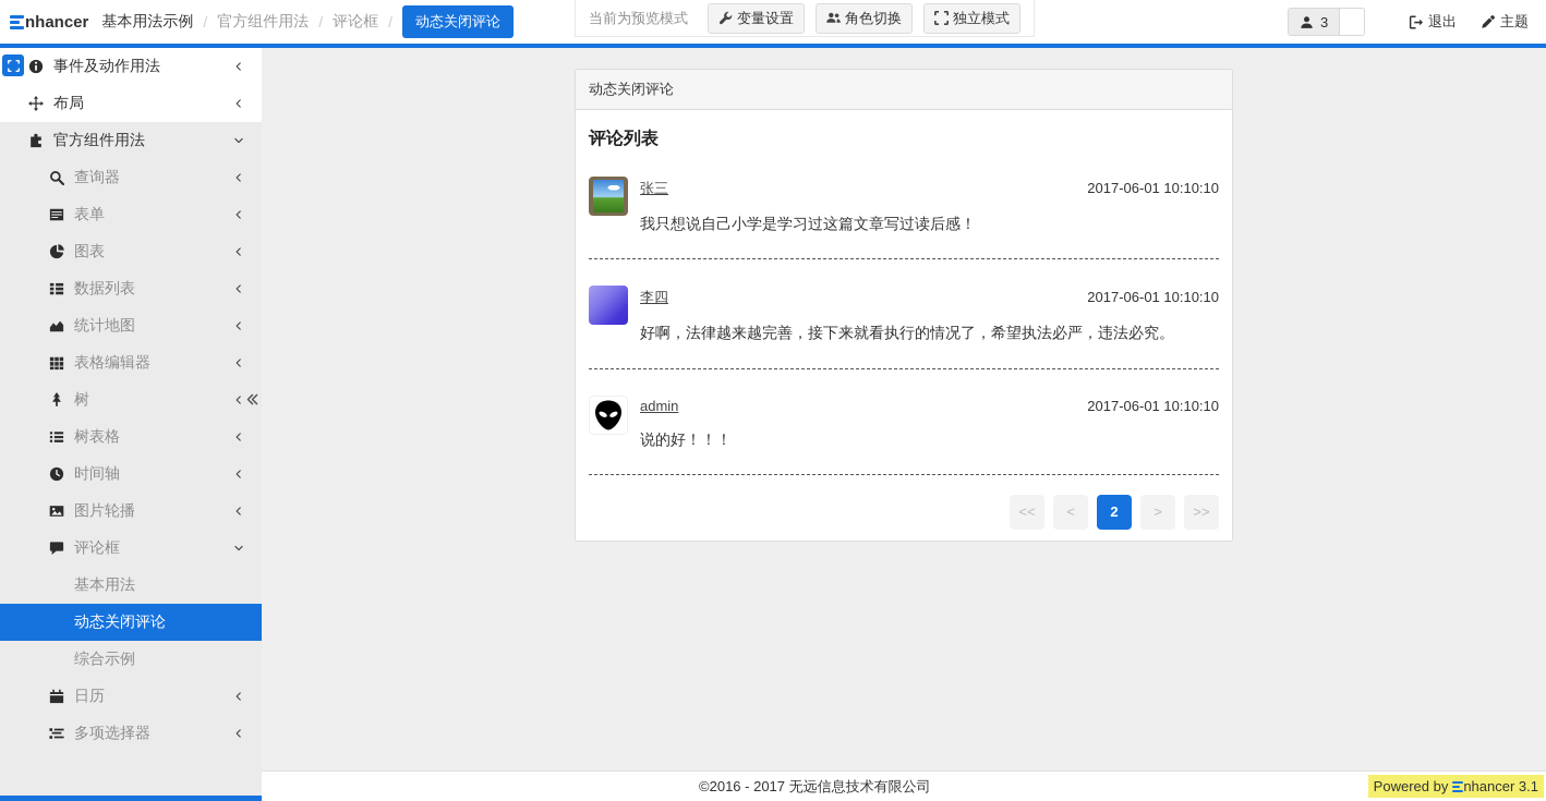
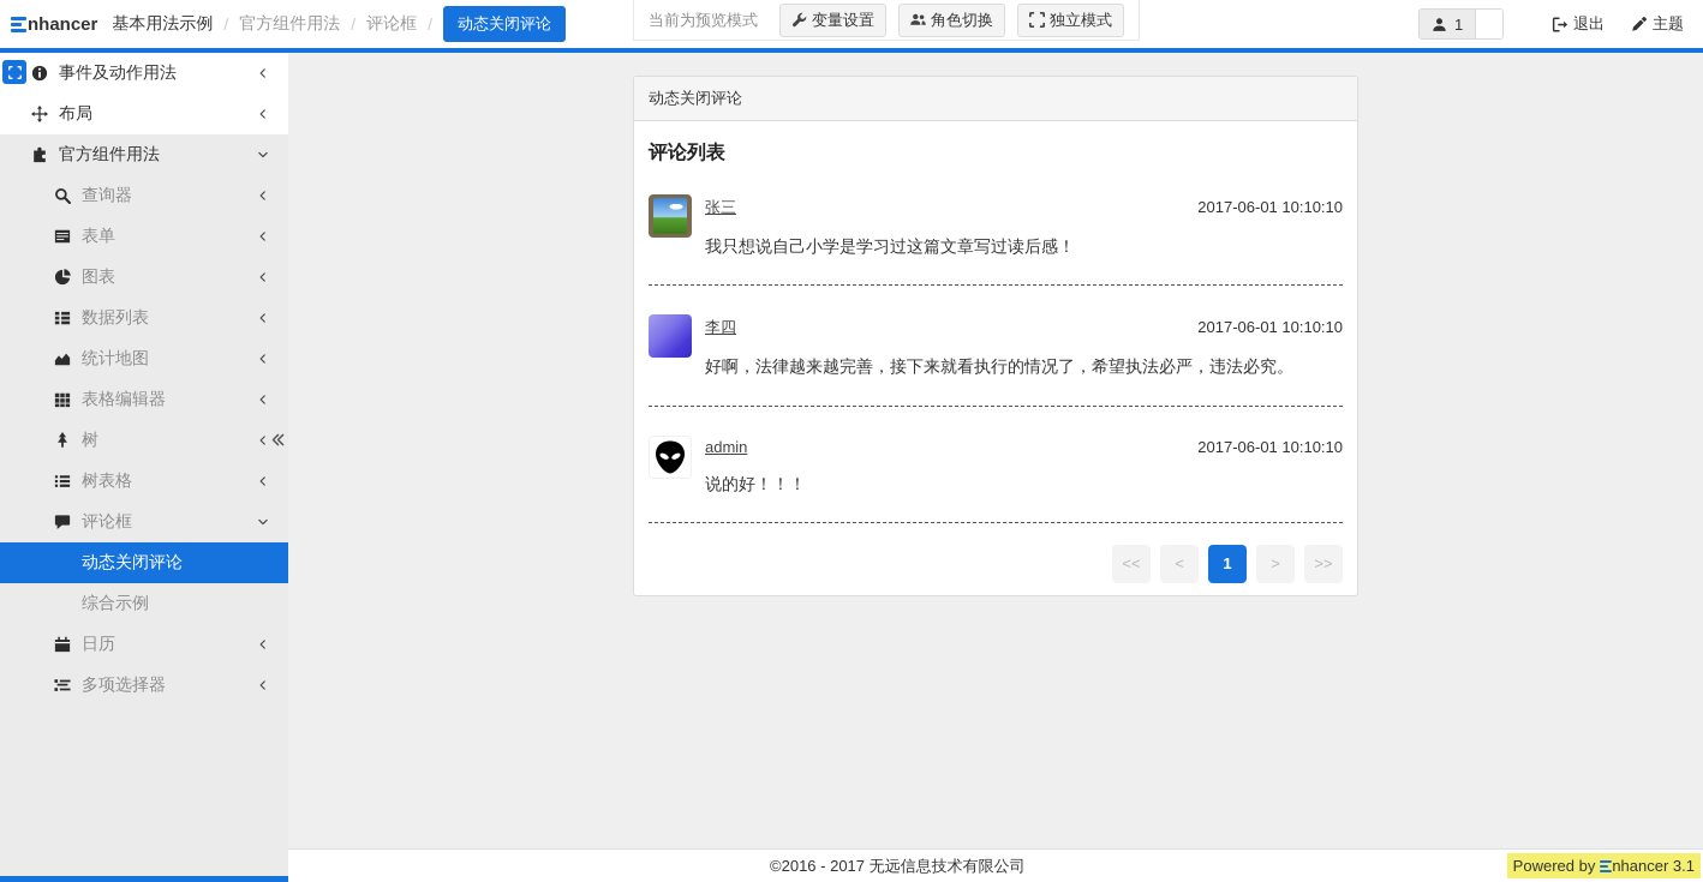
  nhancer
  基本用法示例
  /
  官方组件用法
  /
  评论框
  /
  动态关闭评论
  当前为预览模式
  变量设置
  角色切换
  独立模式
- 3
+ 1
  退出
  主题
  事件及动作用法
  布局
  官方组件用法
  查询器
  表单
  图表
  数据列表
  统计地图
  表格编辑器
  树
  树表格
- 时间轴
- 图片轮播
  评论框
- 基本用法
  动态关闭评论
  综合示例
  日历
  多项选择器
  动态关闭评论
  评论列表
  张三
  2017-06-01 10:10:10
  我只想说自己小学是学习过这篇文章写过读后感！
  李四
  2017-06-01 10:10:10
  好啊，法律越来越完善，接下来就看执行的情况了，希望执法必严，违法必究。
  admin
  2017-06-01 10:10:10
  说的好！！！
- << < 2 > >>
+ << < 1 > >>
  ©2016 - 2017 无远信息技术有限公司
  Powered by
  nhancer 3.1
